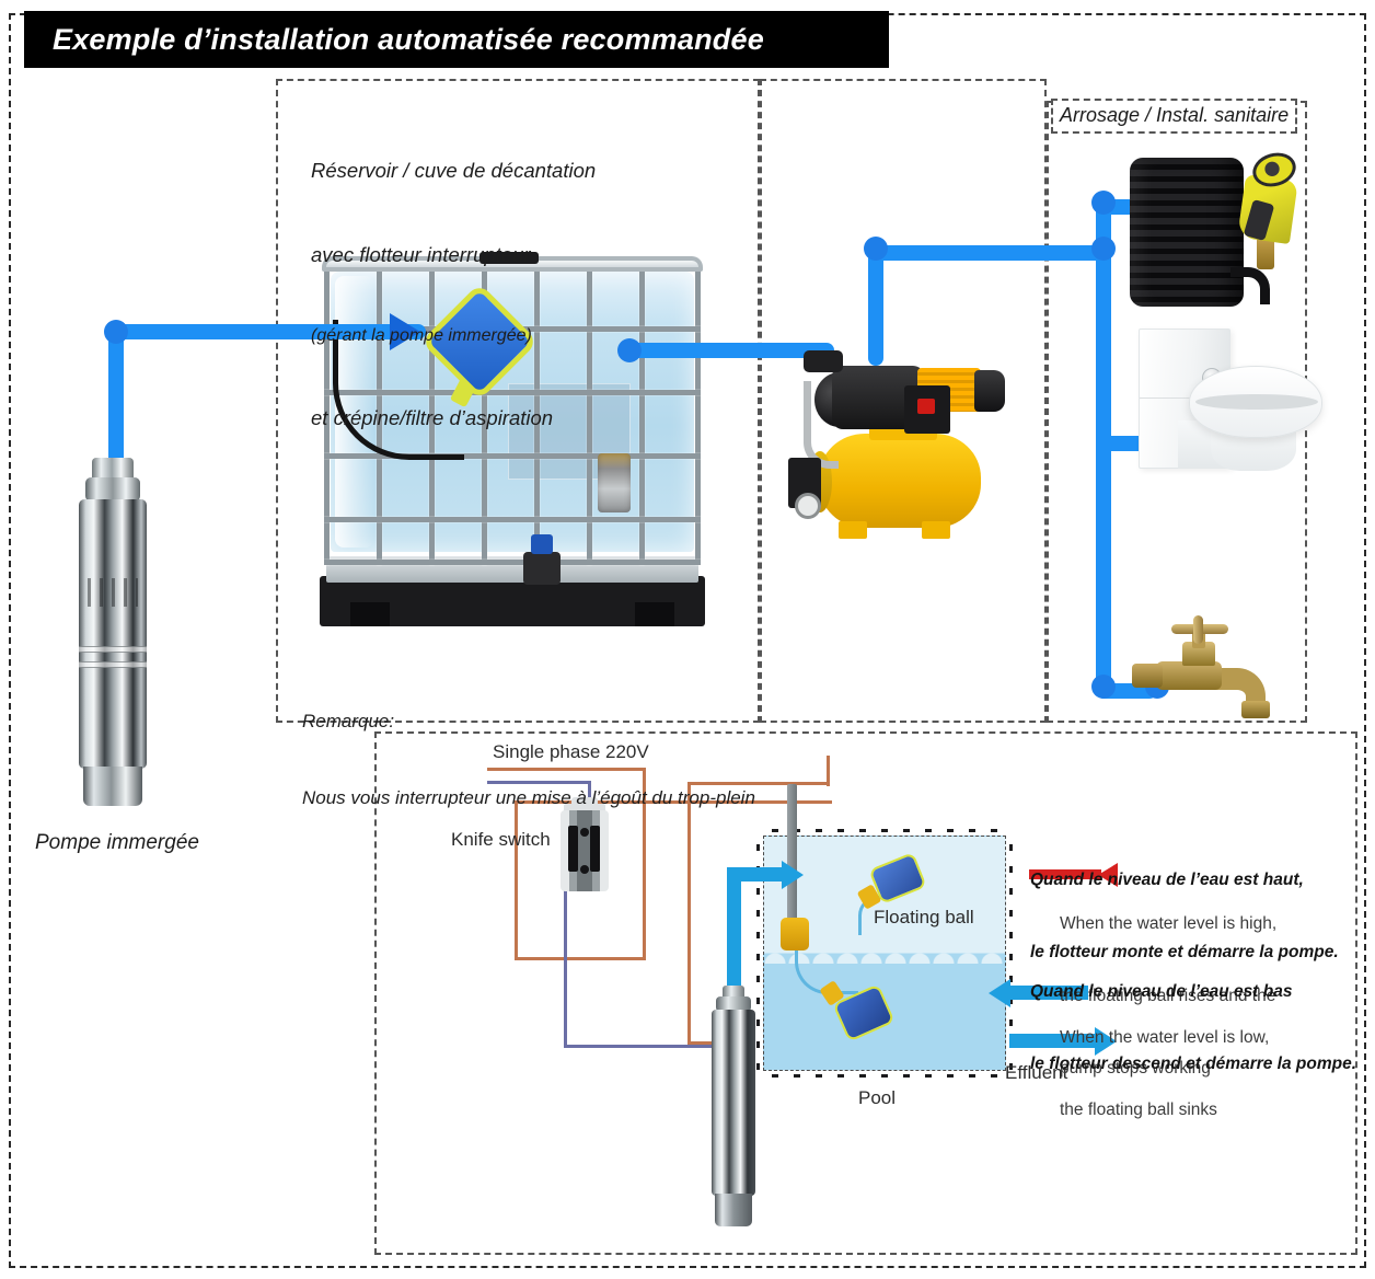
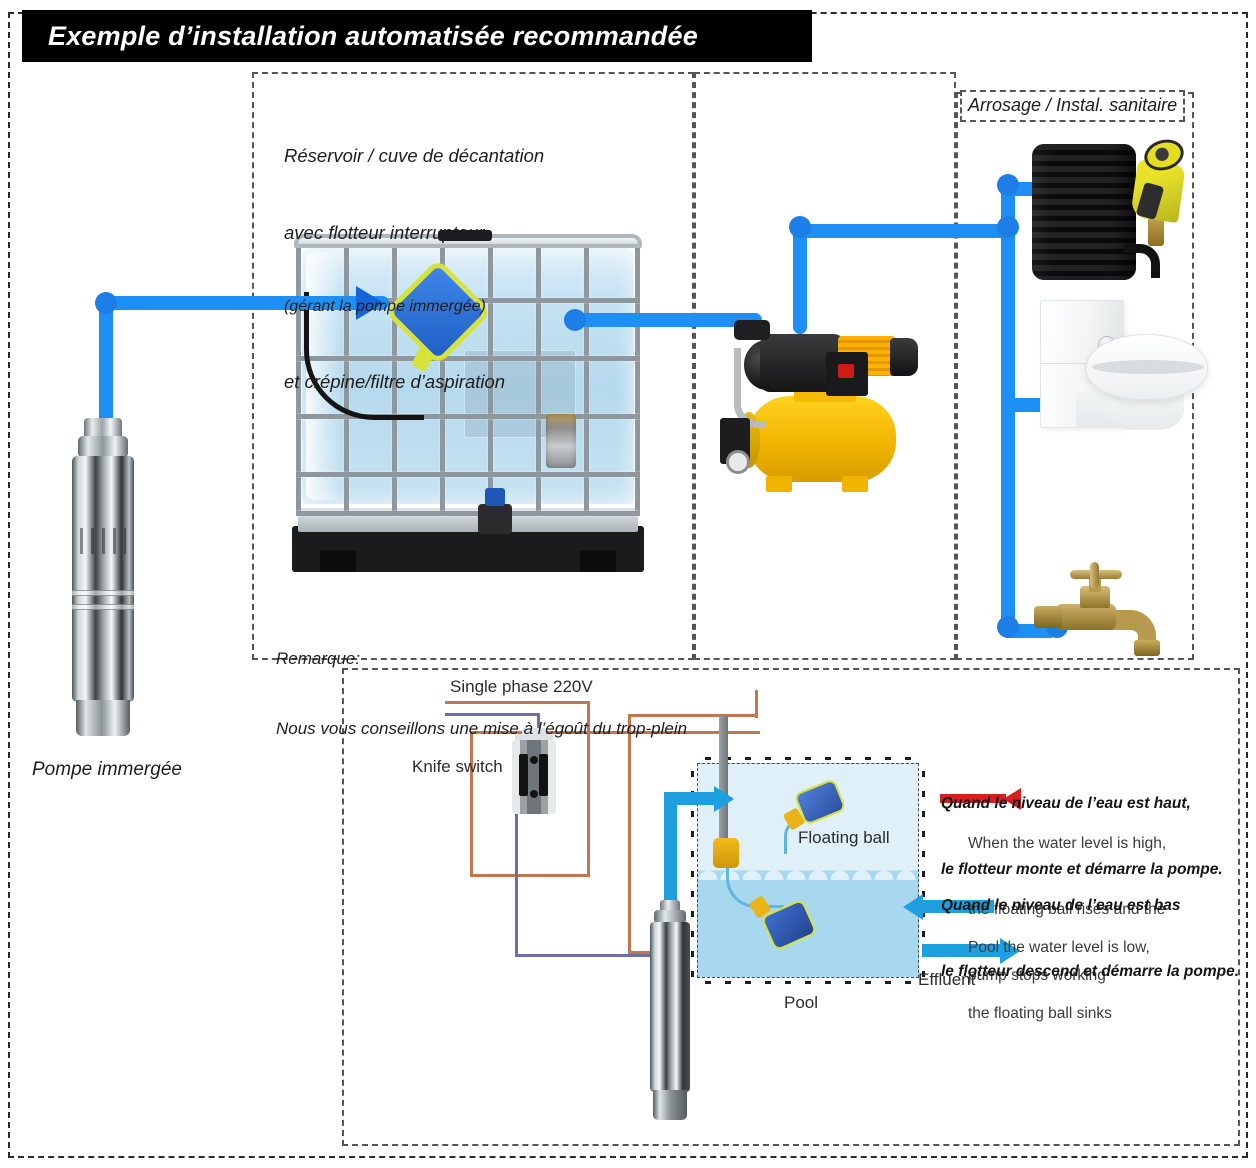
  Exemple d’installation automatisée recommandée
  Arrosage / Instal. sanitaire
  Réservoir / cuve de décantation
  avec flotteur interrupteur
  (gérant la pompe immergée)
  et crépine/filtre d’aspiration
  Remarque:
- Nous vous interrupteur une mise à l’égoût du trop-plein
+ Nous vous conseillons une mise à l’égoût du trop-plein
  Pompe immergée
  Single phase 220V
  Knife switch
  Floating ball
  Pool
  Effluent
  Quand le niveau de l’eau est haut,
  le flotteur monte et démarre la pompe.
  When the water level is high,
  the floating ball rises and the
  pump stops working
  Quand le niveau de l’eau est bas
  le flotteur descend et démarre la pompe.
- When the water level is low,
+ Pool the water level is low,
  the floating ball sinks
